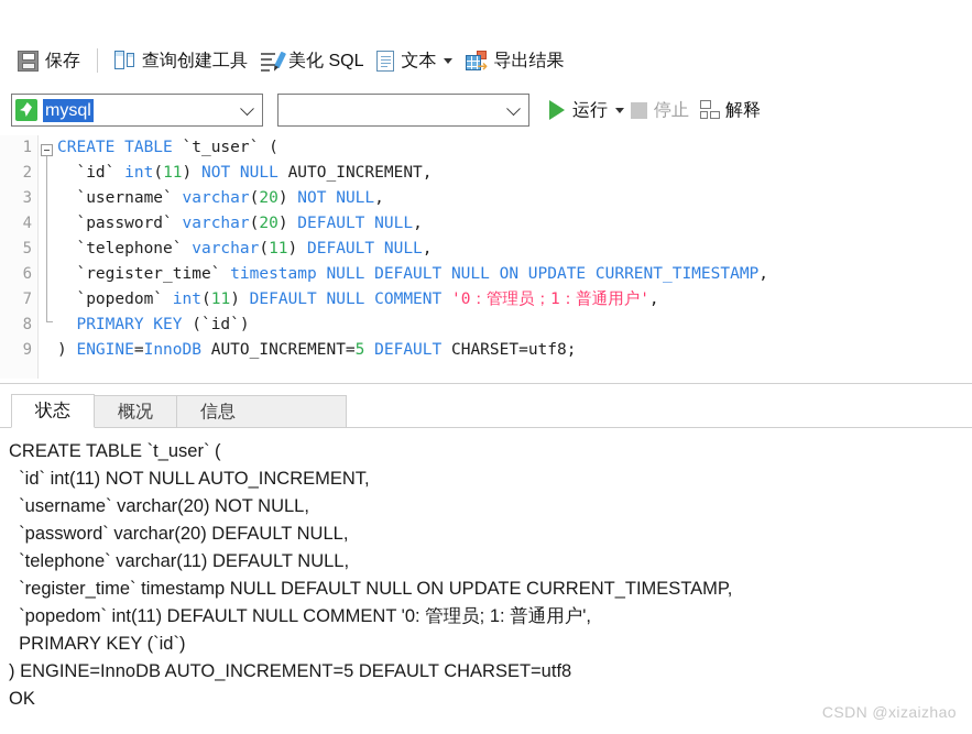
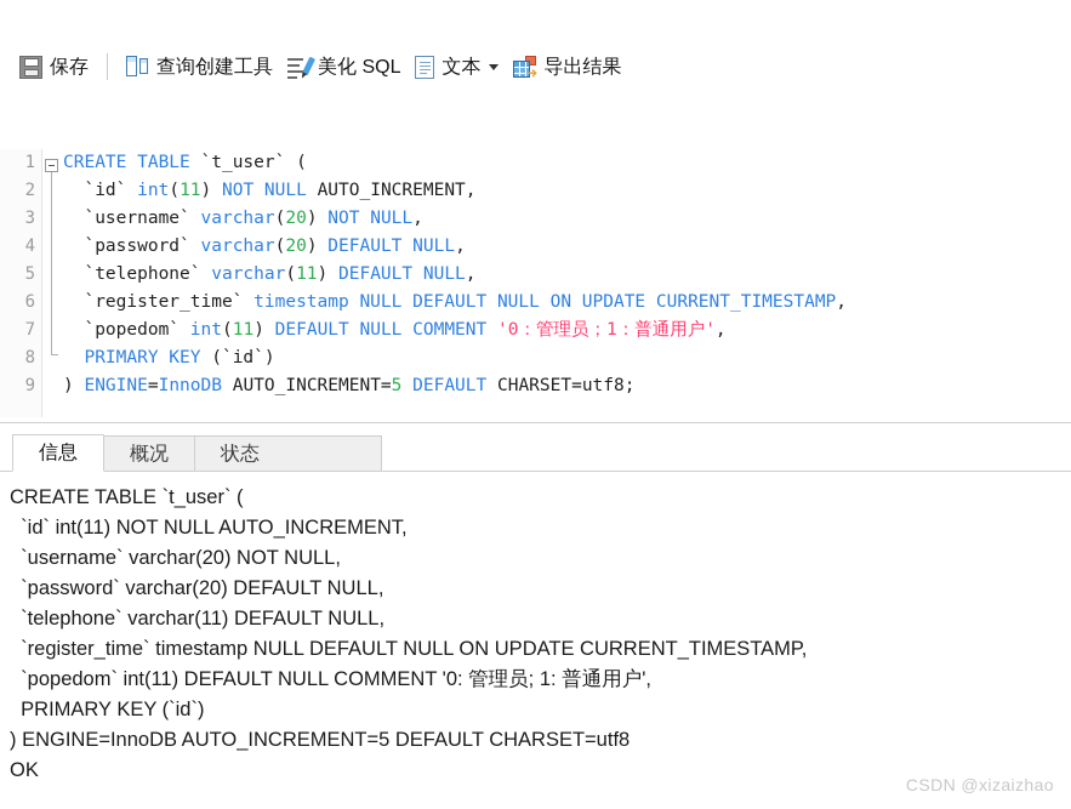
  保存
  查询创建工具
  美化 SQL
  文本
  ➜
  导出结果
- mysql
- 运行
- 停止
- 解释
  1
  2
  3
  4
  5
  6
  7
  8
  9
  CREATE TABLE `t_user` (
  `id` int(11) NOT NULL AUTO_INCREMENT,
  `username` varchar(20) NOT NULL,
  `password` varchar(20) DEFAULT NULL,
  `telephone` varchar(11) DEFAULT NULL,
  `register_time` timestamp NULL DEFAULT NULL ON UPDATE CURRENT_TIMESTAMP,
  `popedom` int(11) DEFAULT NULL COMMENT '0：管理员；1：普通用户',
  PRIMARY KEY (`id`)
  ) ENGINE=InnoDB AUTO_INCREMENT=5 DEFAULT CHARSET=utf8;
- 状态
+ 信息
  概况
- 信息
+ 状态
  CREATE TABLE `t_user` (
  `id` int(11) NOT NULL AUTO_INCREMENT,
  `username` varchar(20) NOT NULL,
  `password` varchar(20) DEFAULT NULL,
  `telephone` varchar(11) DEFAULT NULL,
  `register_time` timestamp NULL DEFAULT NULL ON UPDATE CURRENT_TIMESTAMP,
  `popedom` int(11) DEFAULT NULL COMMENT '0: 管理员; 1: 普通用户',
  PRIMARY KEY (`id`)
  ) ENGINE=InnoDB AUTO_INCREMENT=5 DEFAULT CHARSET=utf8
  OK
  CSDN @xizaizhao
